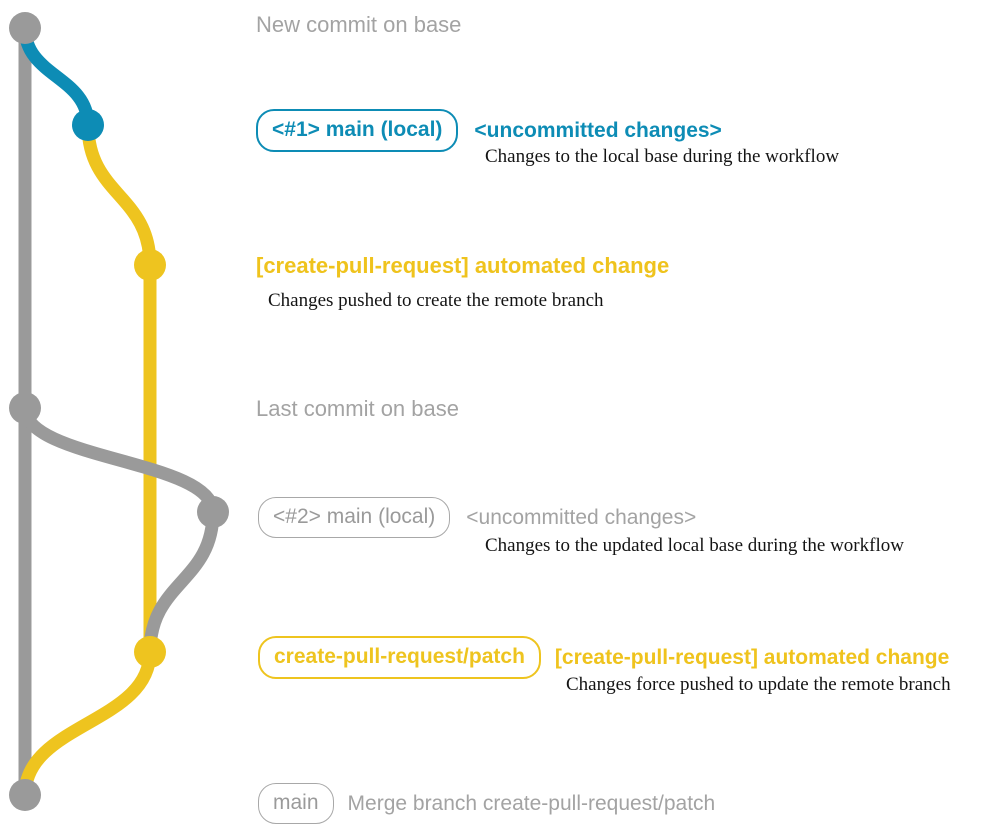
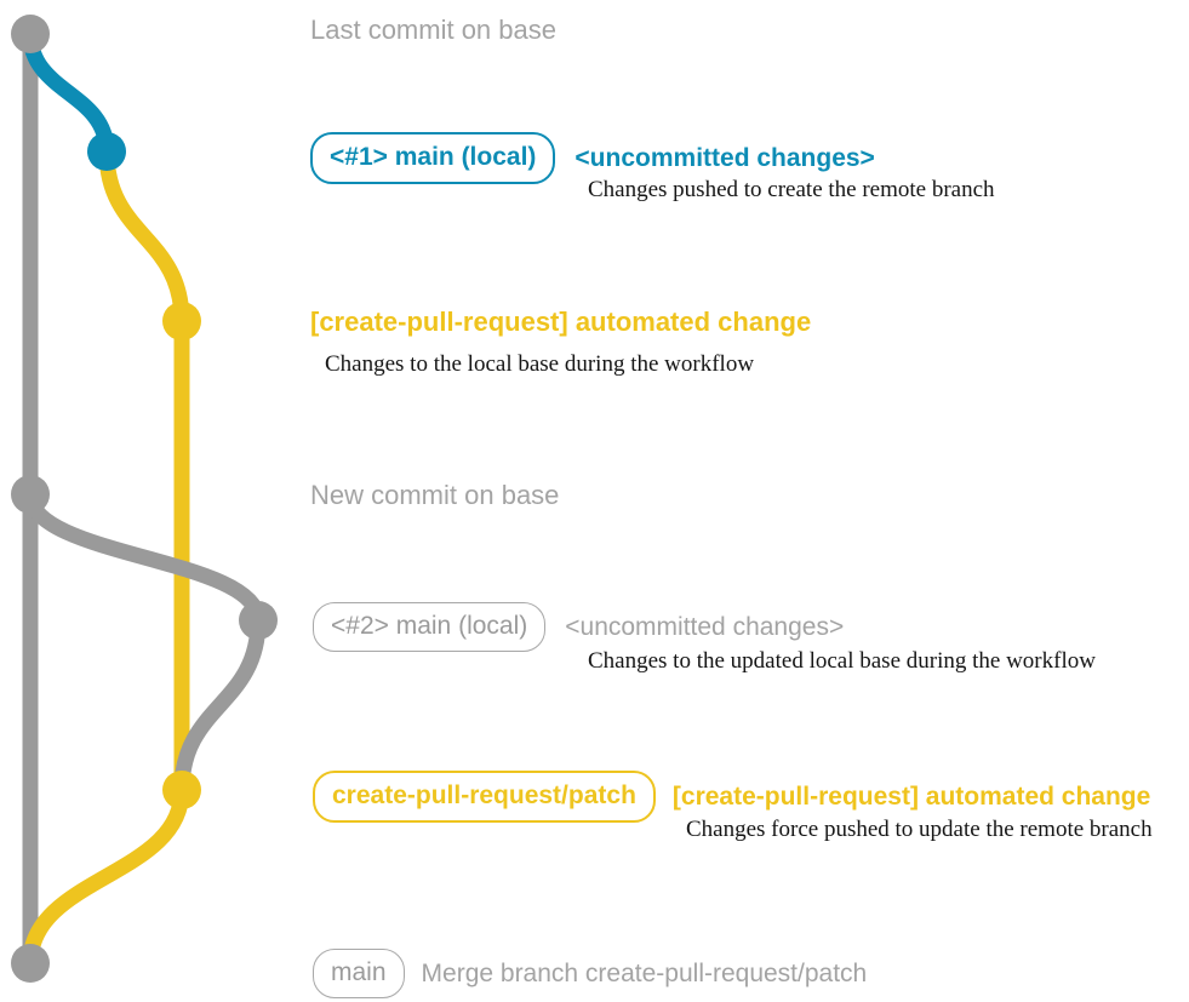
- New commit on base
+ Last commit on base
  <#1> main (local)
  <uncommitted changes>
- Changes to the local base during the workflow
+ Changes pushed to create the remote branch
  [create-pull-request] automated change
- Changes pushed to create the remote branch
+ Changes to the local base during the workflow
- Last commit on base
+ New commit on base
  <#2> main (local)
  <uncommitted changes>
  Changes to the updated local base during the workflow
  create-pull-request/patch
  [create-pull-request] automated change
  Changes force pushed to update the remote branch
  main
  Merge branch create-pull-request/patch
